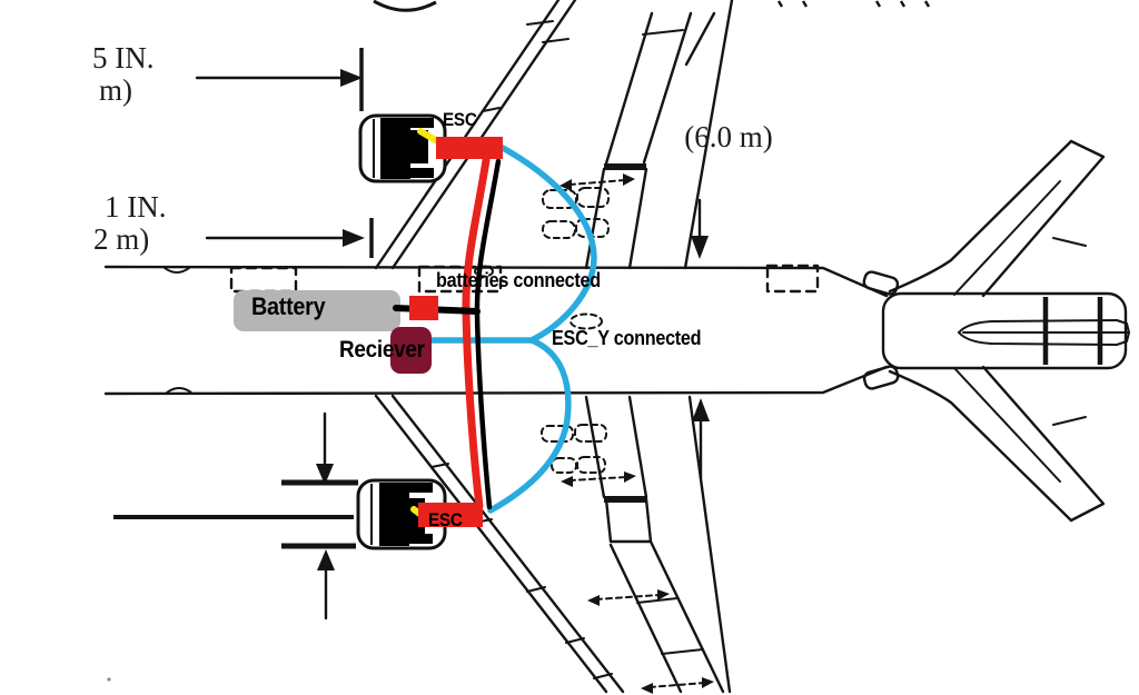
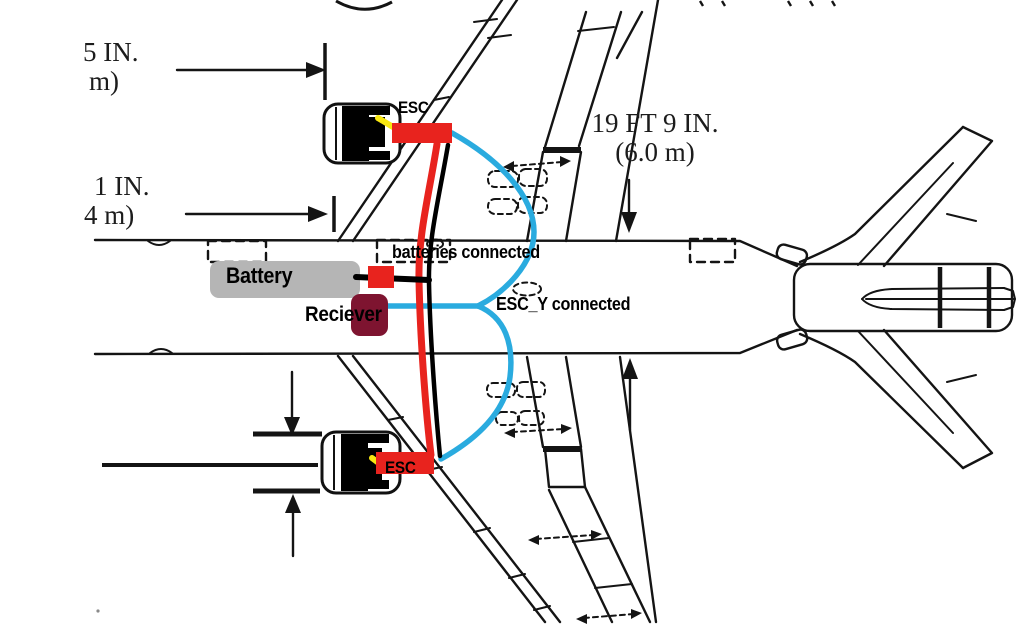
  5 IN.
  m)
  1 IN.
- 2 m)
+ 4 m)
+ 19 FT 9 IN.
  (6.0 m)
  ESC
  ESC
  Battery
  Reciever
  batteries connected
  ESC_Y connected
